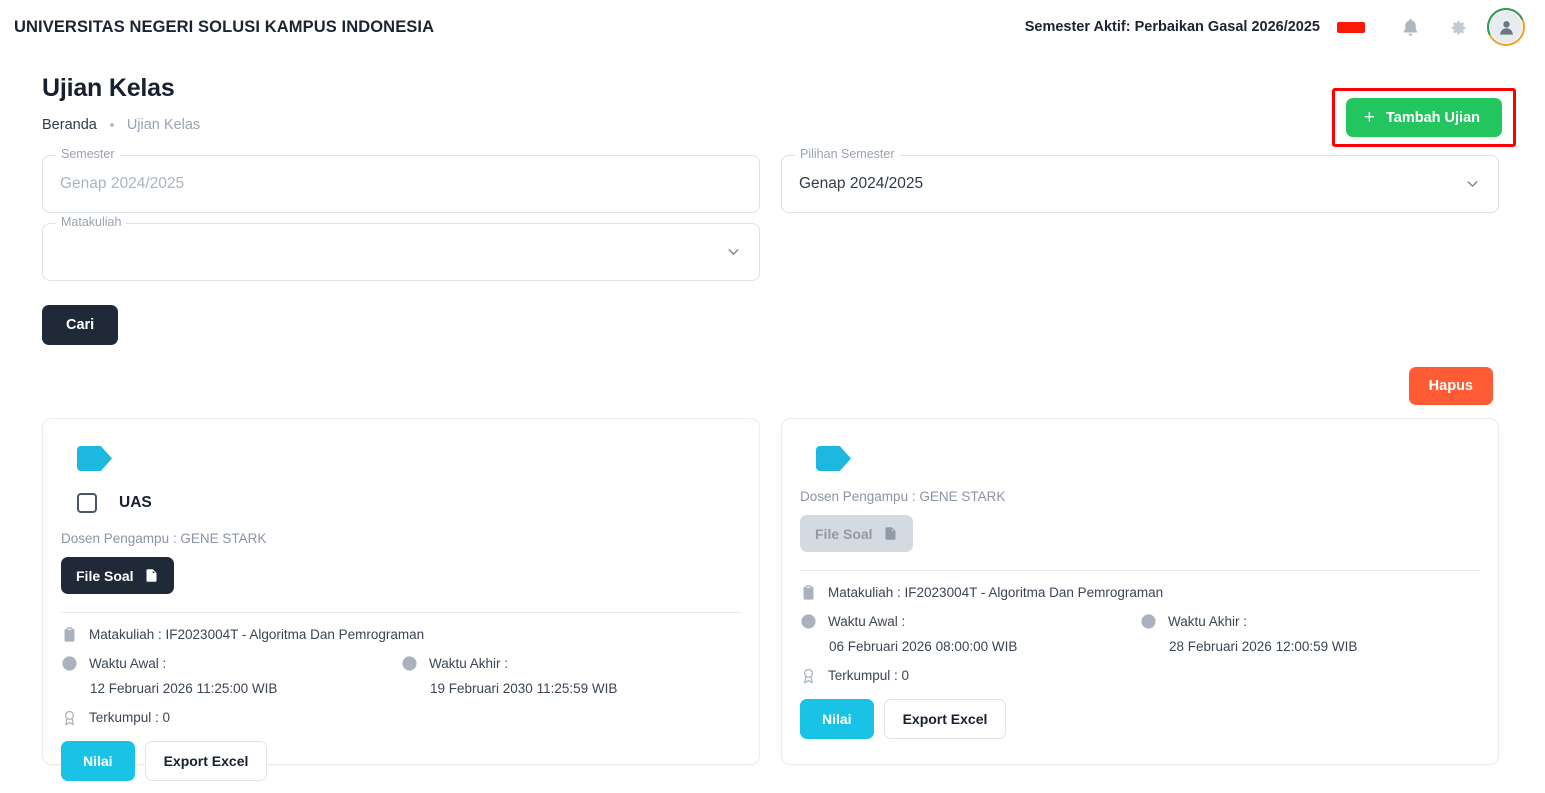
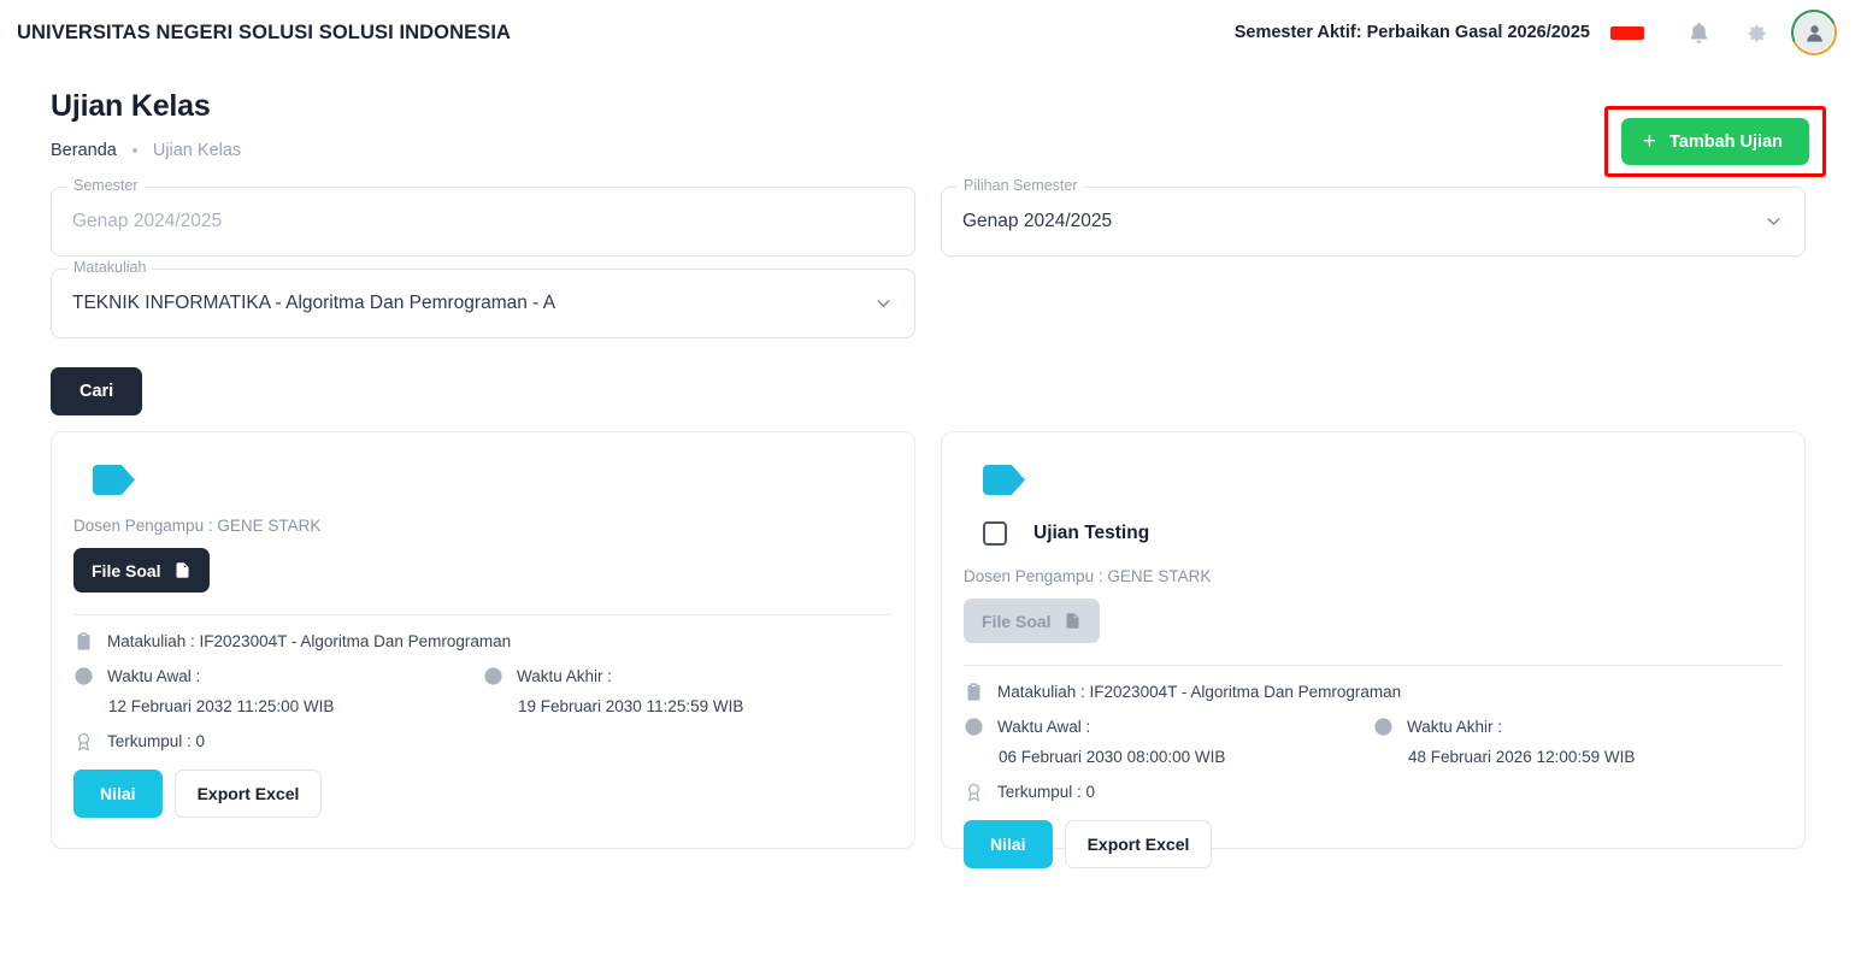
- UNIVERSITAS NEGERI SOLUSI KAMPUS INDONESIA
+ UNIVERSITAS NEGERI SOLUSI SOLUSI INDONESIA
  Semester Aktif: Perbaikan Gasal 2026/2025
  Ujian Kelas
  Beranda
  Ujian Kelas
  +
  Tambah Ujian
  Semester
  Genap 2024/2025
  Pilihan Semester
  Genap 2024/2025
  Matakuliah
+ TEKNIK INFORMATIKA - Algoritma Dan Pemrograman - A
  Cari
- Hapus
- UAS
  Dosen Pengampu : GENE STARK
  File Soal
  Matakuliah : IF2023004T - Algoritma Dan Pemrograman
  Waktu Awal :
- 12 Februari 2026 11:25:00 WIB
+ 12 Februari 2032 11:25:00 WIB
  Waktu Akhir :
  19 Februari 2030 11:25:59 WIB
  Terkumpul : 0
  Nilai
  Export Excel
+ Ujian Testing
  Dosen Pengampu : GENE STARK
  File Soal
  Matakuliah : IF2023004T - Algoritma Dan Pemrograman
  Waktu Awal :
- 06 Februari 2026 08:00:00 WIB
+ 06 Februari 2030 08:00:00 WIB
  Waktu Akhir :
- 28 Februari 2026 12:00:59 WIB
+ 48 Februari 2026 12:00:59 WIB
  Terkumpul : 0
  Nilai
  Export Excel
